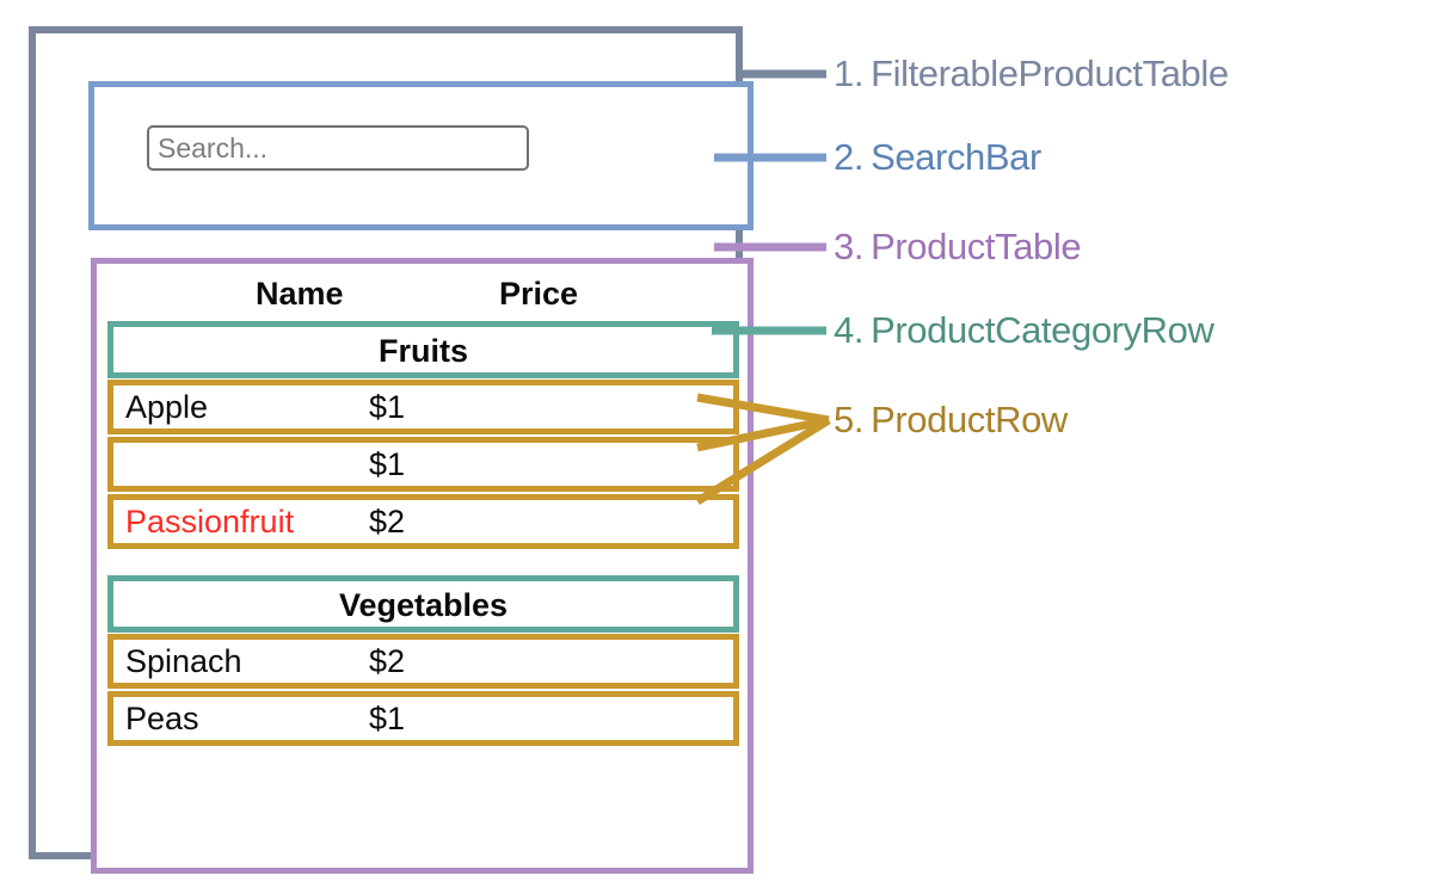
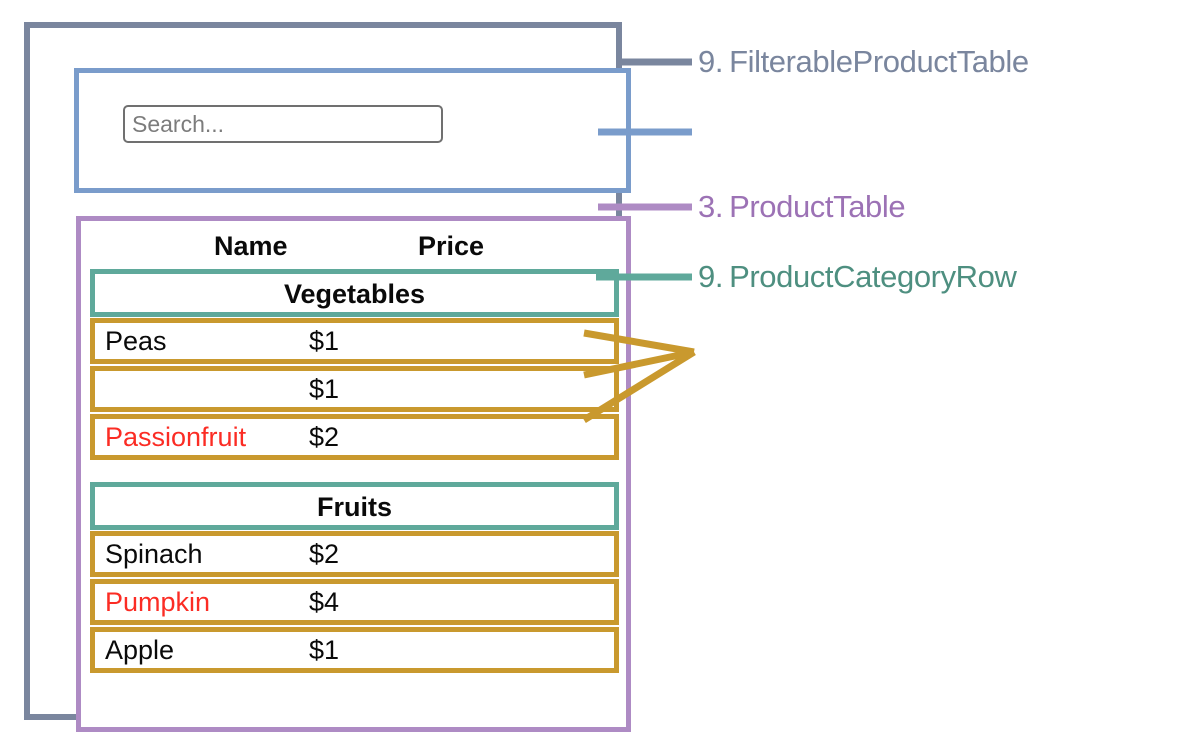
  Search...
  Name
  Price
- Fruits
+ Vegetables
- Apple
+ Peas
  $1
  $1
  Passionfruit
  $2
- Vegetables
+ Fruits
  Spinach
  $2
+ Pumpkin
+ $4
- Peas
+ Apple
  $1
- 1. FilterableProductTable
+ 9. FilterableProductTable
- 2. SearchBar
  3. ProductTable
- 4. ProductCategoryRow
+ 9. ProductCategoryRow
- 5. ProductRow
